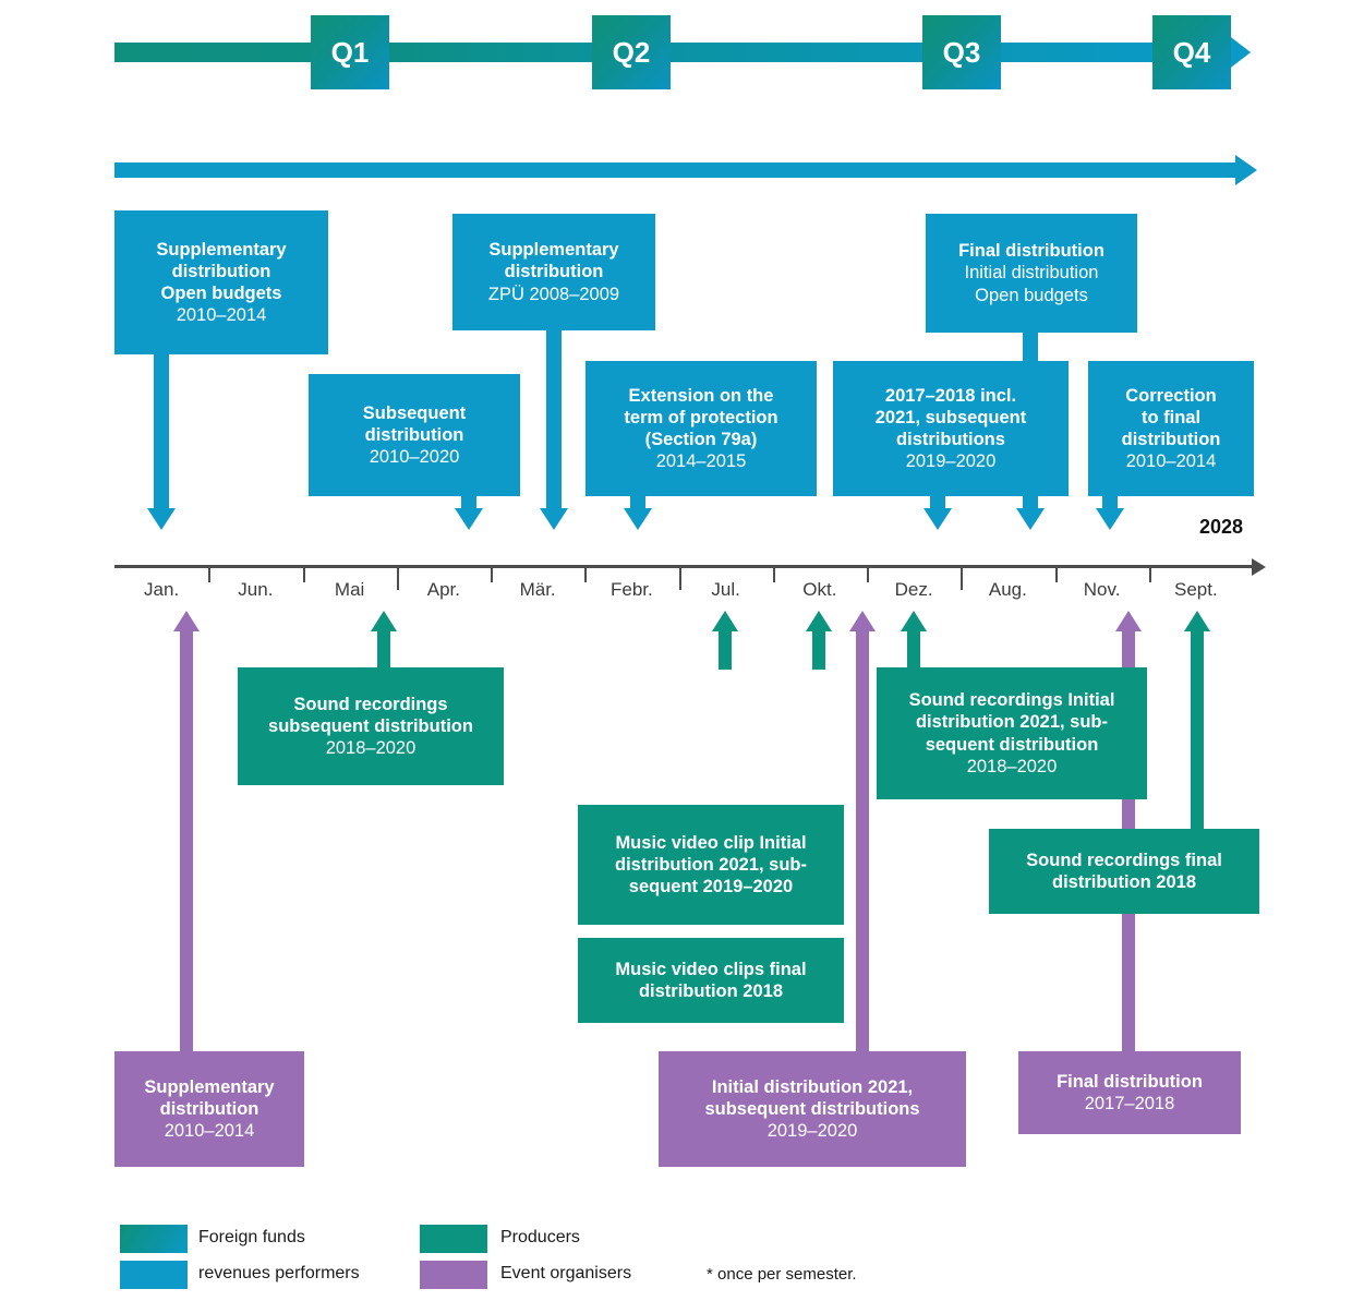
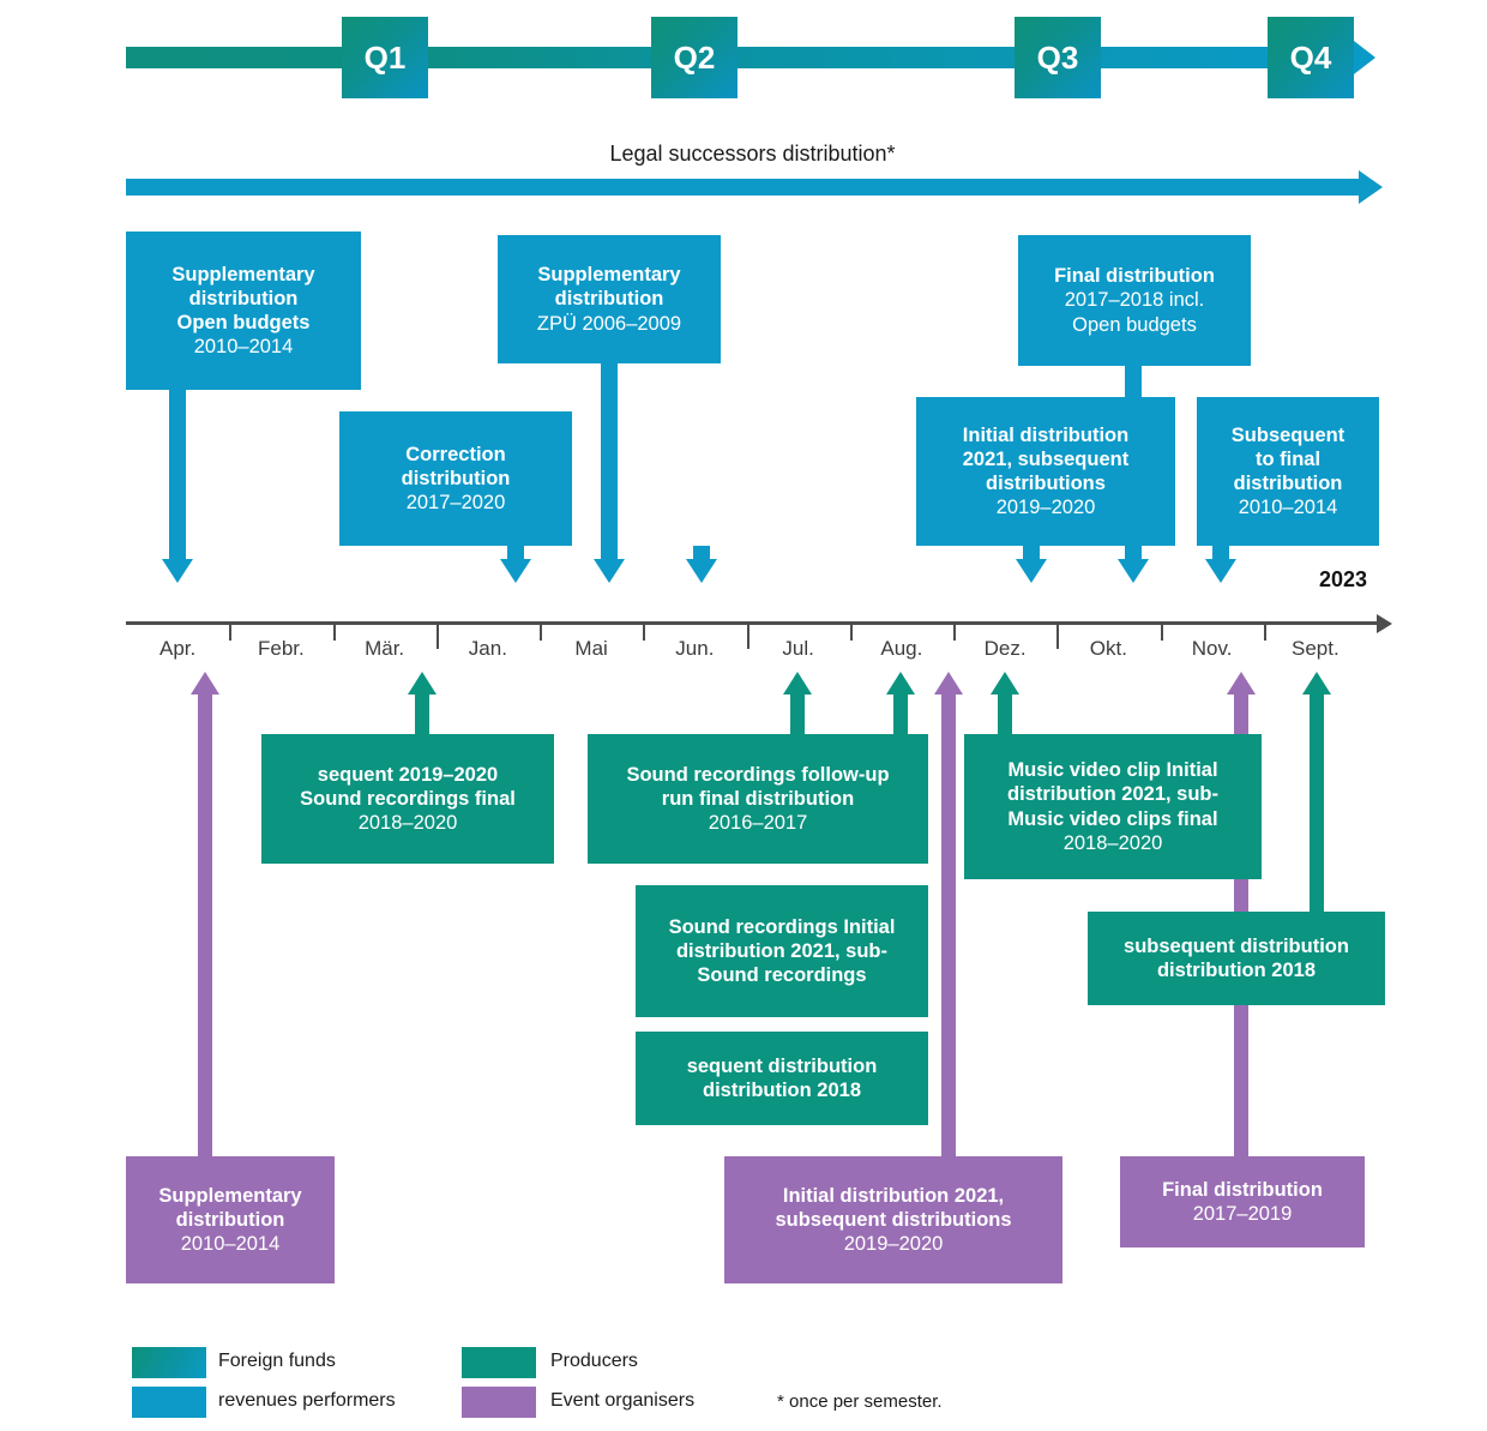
  Q1
  Q2
  Q3
  Q4
+ Legal successors distribution*
  Supplementary
  distribution
  Open budgets
  2010–2014
- Subsequent
+ Correction
  distribution
- 2010–2020
+ 2017–2020
  Supplementary
  distribution
- ZPÜ 2008–2009
+ ZPÜ 2006–2009
- Extension on the
- term of protection
- (Section 79a)
- 2014–2015
  Final distribution
- Initial distribution
+ 2017–2018 incl.
  Open budgets
- 2017–2018 incl.
+ Initial distribution
  2021, subsequent
  distributions
  2019–2020
- Correction
+ Subsequent
  to final
  distribution
  2010–2014
- 2028
+ 2023
- Jan.
+ Apr.
- Jun.
+ Febr.
- Mai
+ Mär.
- Apr.
+ Jan.
- Mär.
+ Mai
- Febr.
+ Jun.
  Jul.
- Okt.
+ Aug.
  Dez.
- Aug.
+ Okt.
  Nov.
  Sept.
- Sound recordings
+ sequent 2019–2020
- subsequent distribution
+ Sound recordings final
  2018–2020
+ Sound recordings follow-up
+ run final distribution
+ 2016–2017
- Music video clip Initial
+ Sound recordings Initial
  distribution 2021, sub-
- sequent 2019–2020
+ Sound recordings
- Music video clips final
+ sequent distribution
  distribution 2018
- Sound recordings Initial
+ Music video clip Initial
  distribution 2021, sub-
- sequent distribution
+ Music video clips final
  2018–2020
- Sound recordings final
+ subsequent distribution
  distribution 2018
  Supplementary
  distribution
  2010–2014
  Initial distribution 2021,
  subsequent distributions
  2019–2020
  Final distribution
- 2017–2018
+ 2017–2019
  Foreign funds
  revenues performers
  Producers
  Event organisers
  * once per semester.
